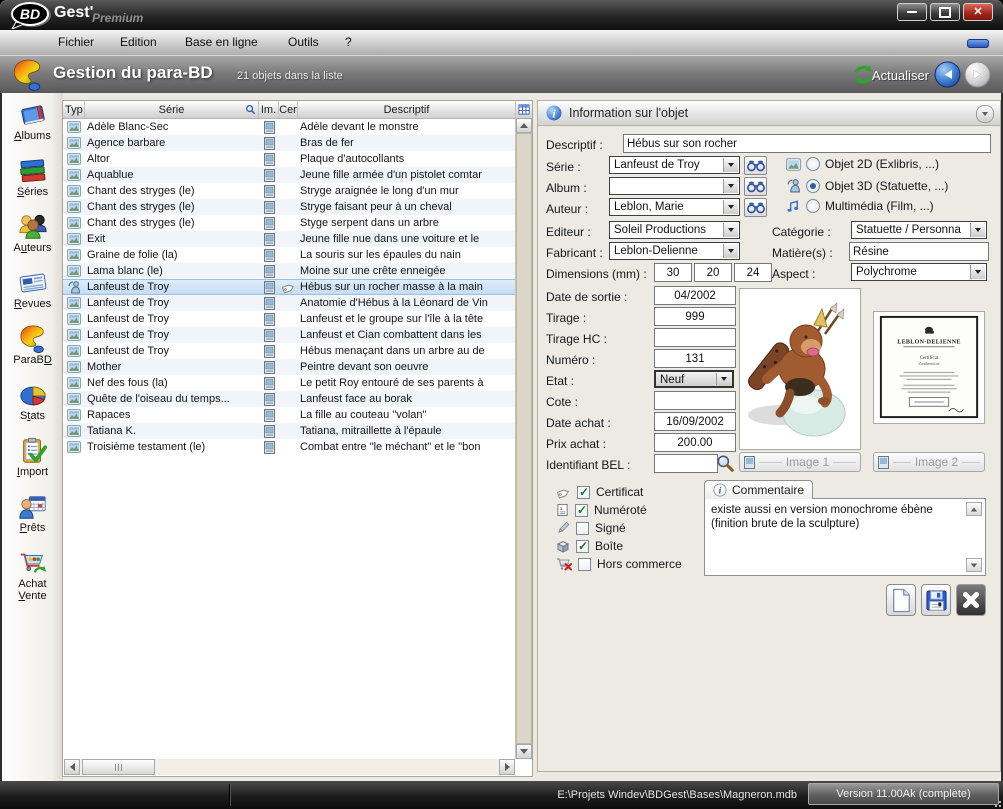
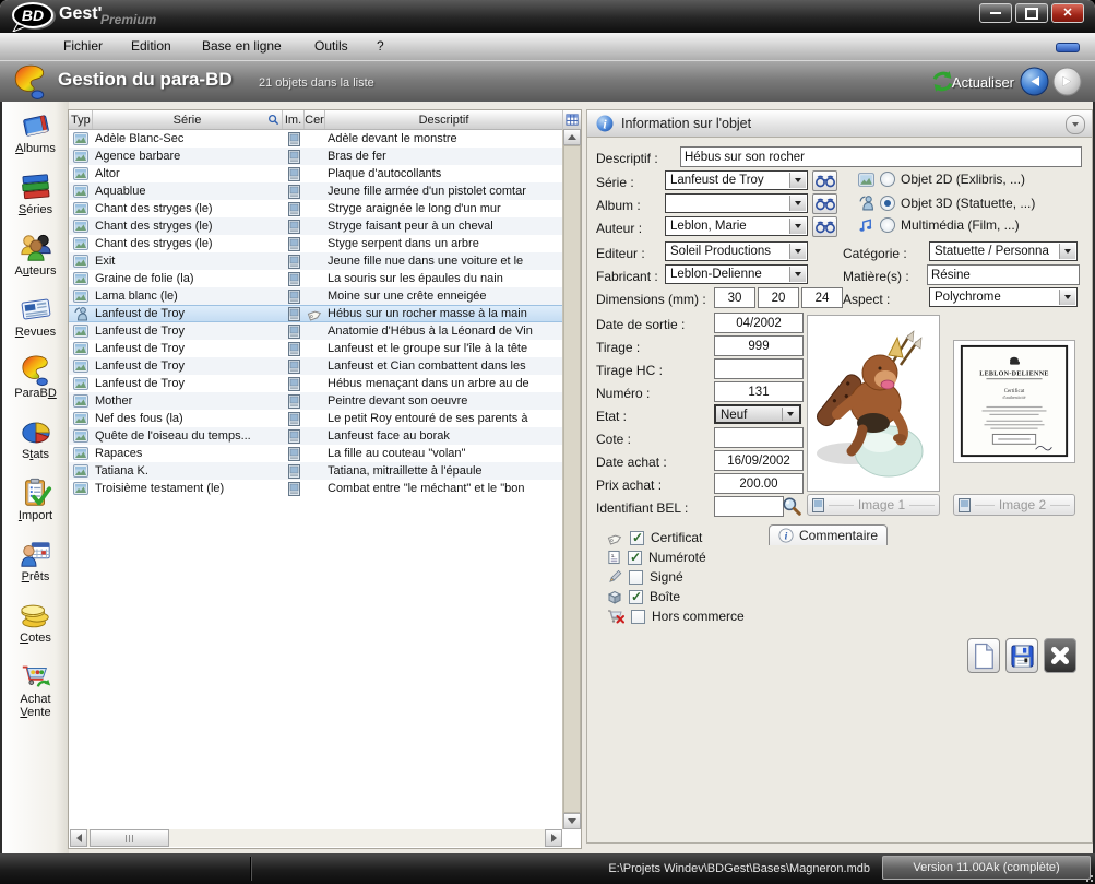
  BD
  Gest'
  Premium
  ✕
  Fichier
  Edition
  Base en ligne
  Outils
  ?
  Gestion du para-BD
  21 objets dans la liste
  Actualiser
  Albums
  Séries
  Auteurs
  Revues
  ParaBD
  Stats
  Import
  Prêts
+ Cotes
  Achat
  Vente
  Typ
  Série
  Im.
  Cer
  Descriptif
  Adèle Blanc-Sec
  Adèle devant le monstre
  Agence barbare
  Bras de fer
  Altor
  Plaque d'autocollants
  Aquablue
  Jeune fille armée d'un pistolet comtar
  Chant des stryges (le)
  Stryge araignée le long d'un mur
  Chant des stryges (le)
  Stryge faisant peur à un cheval
  Chant des stryges (le)
  Styge serpent dans un arbre
  Exit
  Jeune fille nue dans une voiture et le
  Graine de folie (la)
  La souris sur les épaules du nain
  Lama blanc (le)
  Moine sur une crête enneigée
  Lanfeust de Troy
  Hébus sur un rocher masse à la main
  Lanfeust de Troy
  Anatomie d'Hébus à la Léonard de Vin
  Lanfeust de Troy
  Lanfeust et le groupe sur l'île à la tête
  Lanfeust de Troy
  Lanfeust et Cian combattent dans les
  Lanfeust de Troy
  Hébus menaçant dans un arbre au de
  Mother
  Peintre devant son oeuvre
  Nef des fous (la)
  Le petit Roy entouré de ses parents à
  Quête de l'oiseau du temps...
  Lanfeust face au borak
  Rapaces
  La fille au couteau "volan"
  Tatiana K.
  Tatiana, mitraillette à l'épaule
  Troisième testament (le)
  Combat entre "le méchant" et le "bon
  i
  Information sur l'objet
  Descriptif :
  Hébus sur son rocher
  Série :
  Lanfeust de Troy
  Album :
  Auteur :
  Leblon, Marie
  Objet 2D (Exlibris, ...)
  Objet 3D (Statuette, ...)
  Multimédia (Film, ...)
  Editeur :
  Soleil Productions
  Catégorie :
  Statuette / Personna
  Fabricant :
  Leblon-Delienne
  Matière(s) :
  Résine
  Dimensions (mm) :
  30
  20
  24
  Aspect :
  Polychrome
  Date de sortie :
  04/2002
  Tirage :
  999
  Tirage HC :
  Numéro :
  131
  Etat :
  Neuf
  Cote :
  Date achat :
  16/09/2002
  Prix achat :
  200.00
  Identifiant BEL :
  Image 1
  Image 2
  Certificat
  Numéroté
  Signé
  Boîte
  Hors commerce
  i
  Commentaire
- existe aussi en version monochrome ébène
- (finition brute de la sculpture)
  E:\Projets Windev\BDGest\Bases\Magneron.mdb
  Version 11.00Ak (complète)
